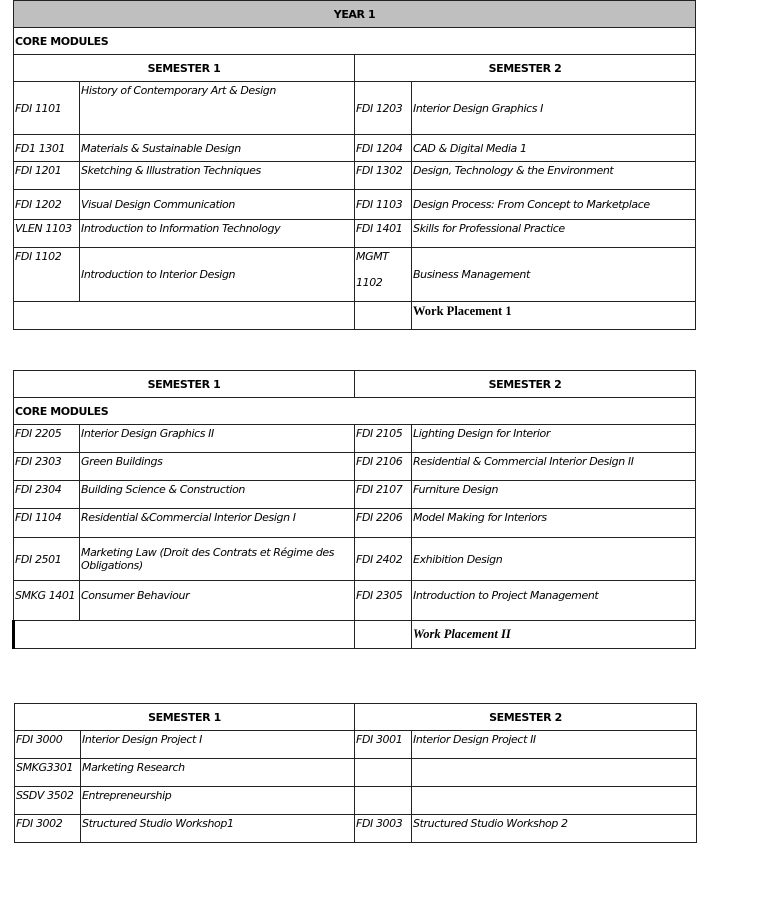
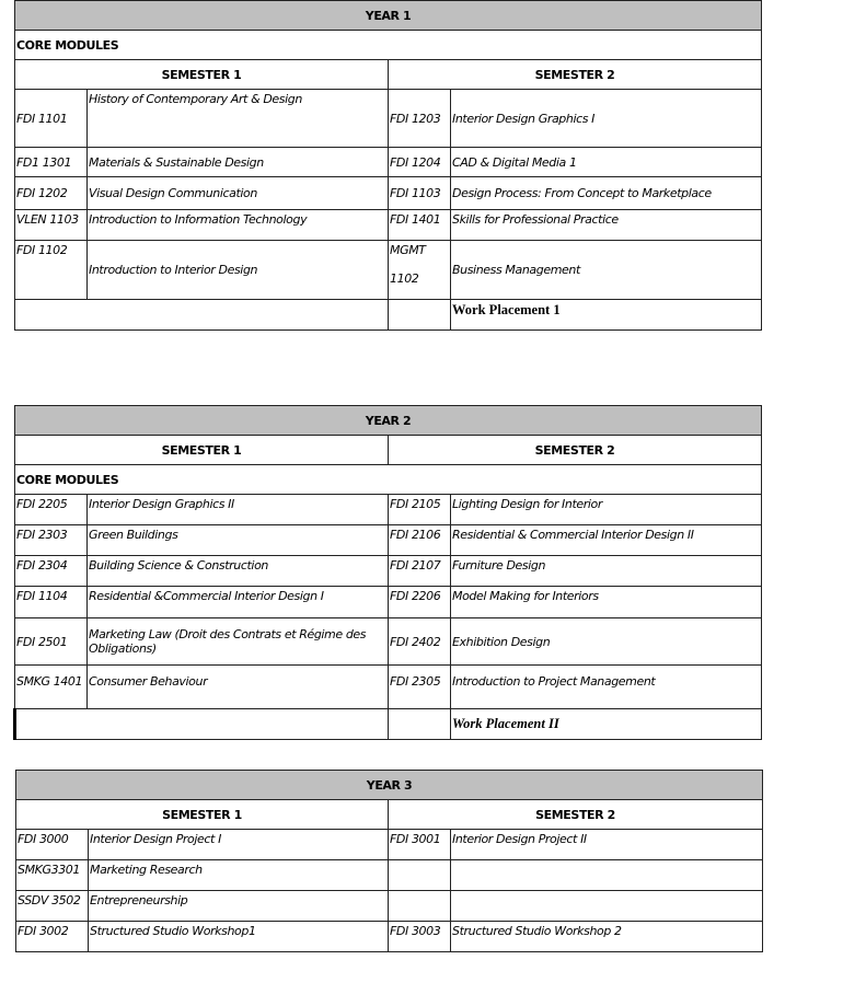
  YEAR 1
  CORE MODULES
  SEMESTER 1	SEMESTER 2
  FDI 1101	History of Contemporary Art & Design	FDI 1203	Interior Design Graphics I
  FD1 1301	Materials & Sustainable Design	FDI 1204	CAD & Digital Media 1
- FDI 1201	Sketching & Illustration Techniques	FDI 1302	Design, Technology & the Environment
  FDI 1202	Visual Design Communication	FDI 1103	Design Process: From Concept to Marketplace
  VLEN 1103	Introduction to Information Technology	FDI 1401	Skills for Professional Practice
  FDI 1102	Introduction to Interior Design	MGMT 1102	Business Management
  		Work Placement 1
+ YEAR 2
  SEMESTER 1	SEMESTER 2
  CORE MODULES
  FDI 2205	Interior Design Graphics II	FDI 2105	Lighting Design for Interior
  FDI 2303	Green Buildings	FDI 2106	Residential & Commercial Interior Design II
  FDI 2304	Building Science & Construction	FDI 2107	Furniture Design
  FDI 1104	Residential &Commercial Interior Design I	FDI 2206	Model Making for Interiors
  FDI 2501	Marketing Law (Droit des Contrats et Régime des Obligations)	FDI 2402	Exhibition Design
  SMKG 1401	Consumer Behaviour	FDI 2305	Introduction to Project Management
  		Work Placement II
+ YEAR 3
  SEMESTER 1	SEMESTER 2
  FDI 3000	Interior Design Project I	FDI 3001	Interior Design Project II
  SMKG3301	Marketing Research
  SSDV 3502	Entrepreneurship
  FDI 3002	Structured Studio Workshop1	FDI 3003	Structured Studio Workshop 2
